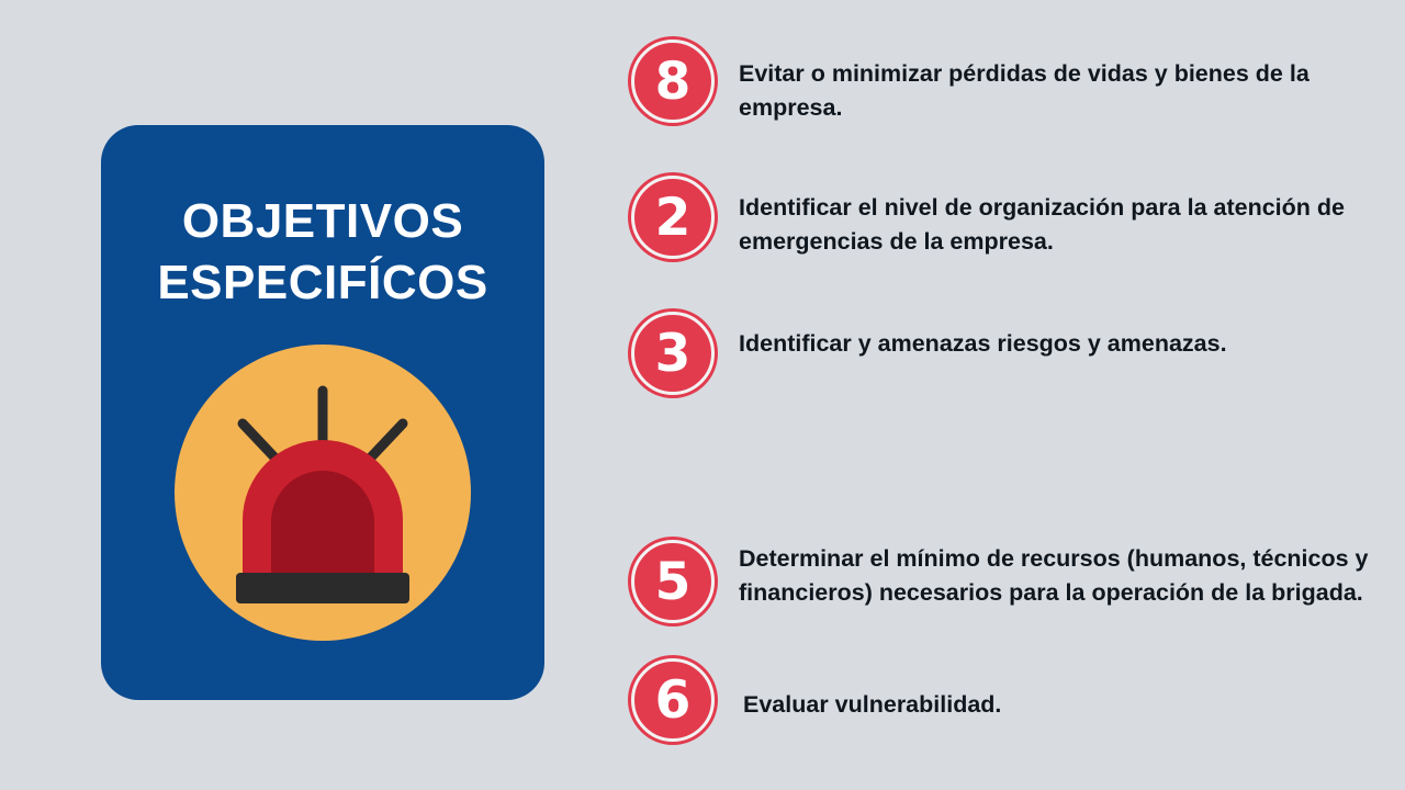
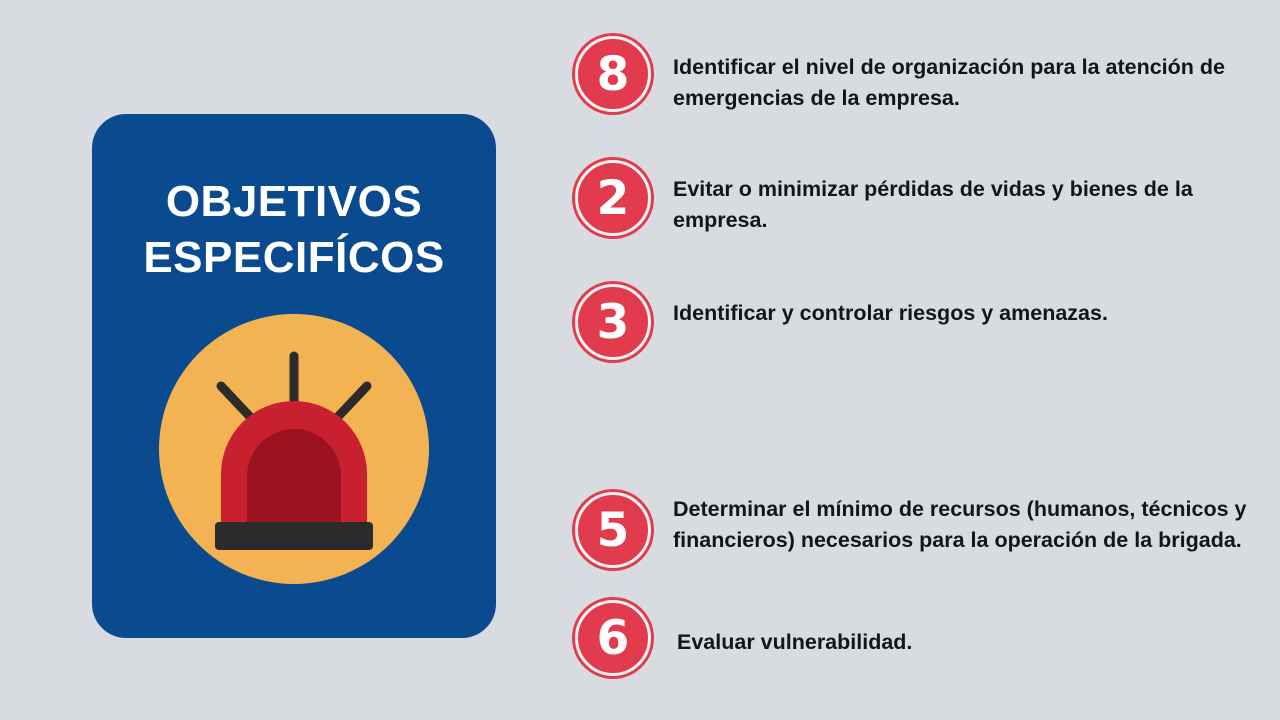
  OBJETIVOS
  ESPECIFÍCOS
  8
- Evitar o minimizar pérdidas de vidas y bienes de la empresa.
+ Identificar el nivel de organización para la atención de emergencias de la empresa.
  2
- Identificar el nivel de organización para la atención de emergencias de la empresa.
+ Evitar o minimizar pérdidas de vidas y bienes de la empresa.
  3
- Identificar y amenazas riesgos y amenazas.
+ Identificar y controlar riesgos y amenazas.
  5
  Determinar el mínimo de recursos (humanos, técnicos y financieros) necesarios para la operación de la brigada.
  6
  Evaluar vulnerabilidad.
